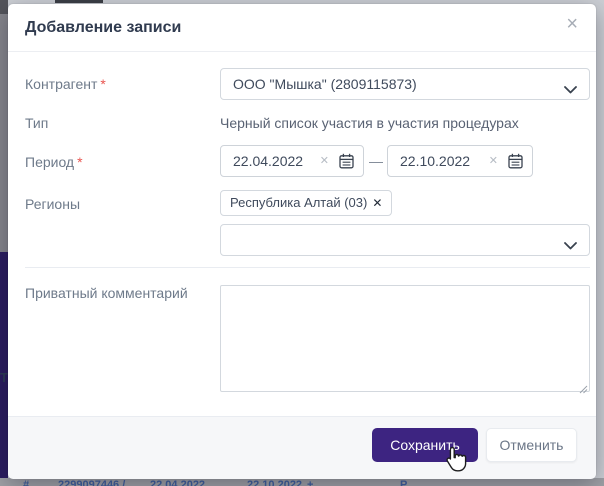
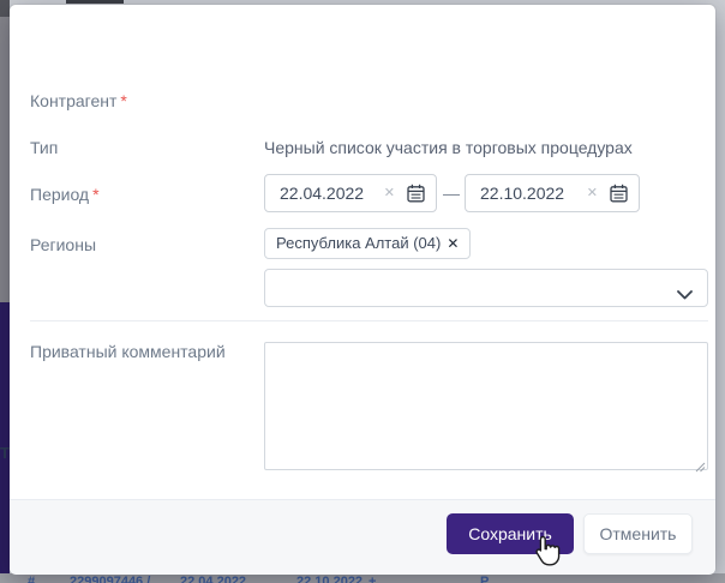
  Т
  #
  2299097446 /
  22.04.2022
  22.10.2022
  +
  Р
- Добавление записи
- ×
  Контрагент *
- ООО "Мышка" (2809115873)
  Тип
- Черный список участия в участия процедурах
+ Черный список участия в торговых процедурах
  Период *
  22.04.2022
  ✕
  —
  22.10.2022
  ✕
  Регионы
- Республика Алтай (03) ✕
+ Республика Алтай (04) ✕
  Приватный комментарий
  Сохранить
  Отменить
